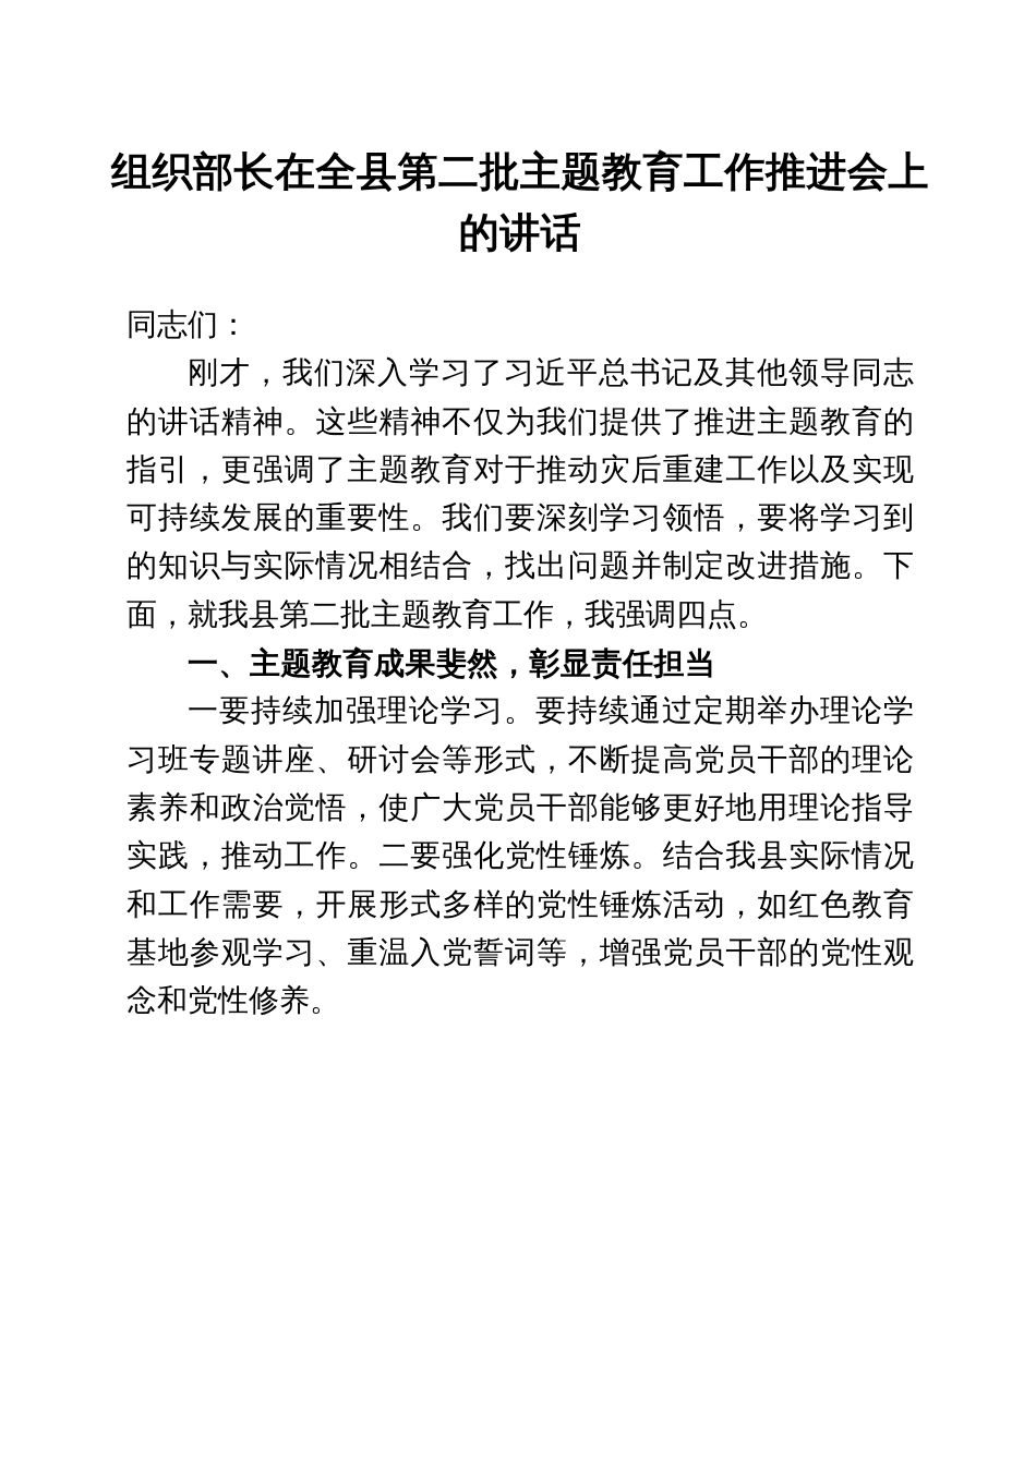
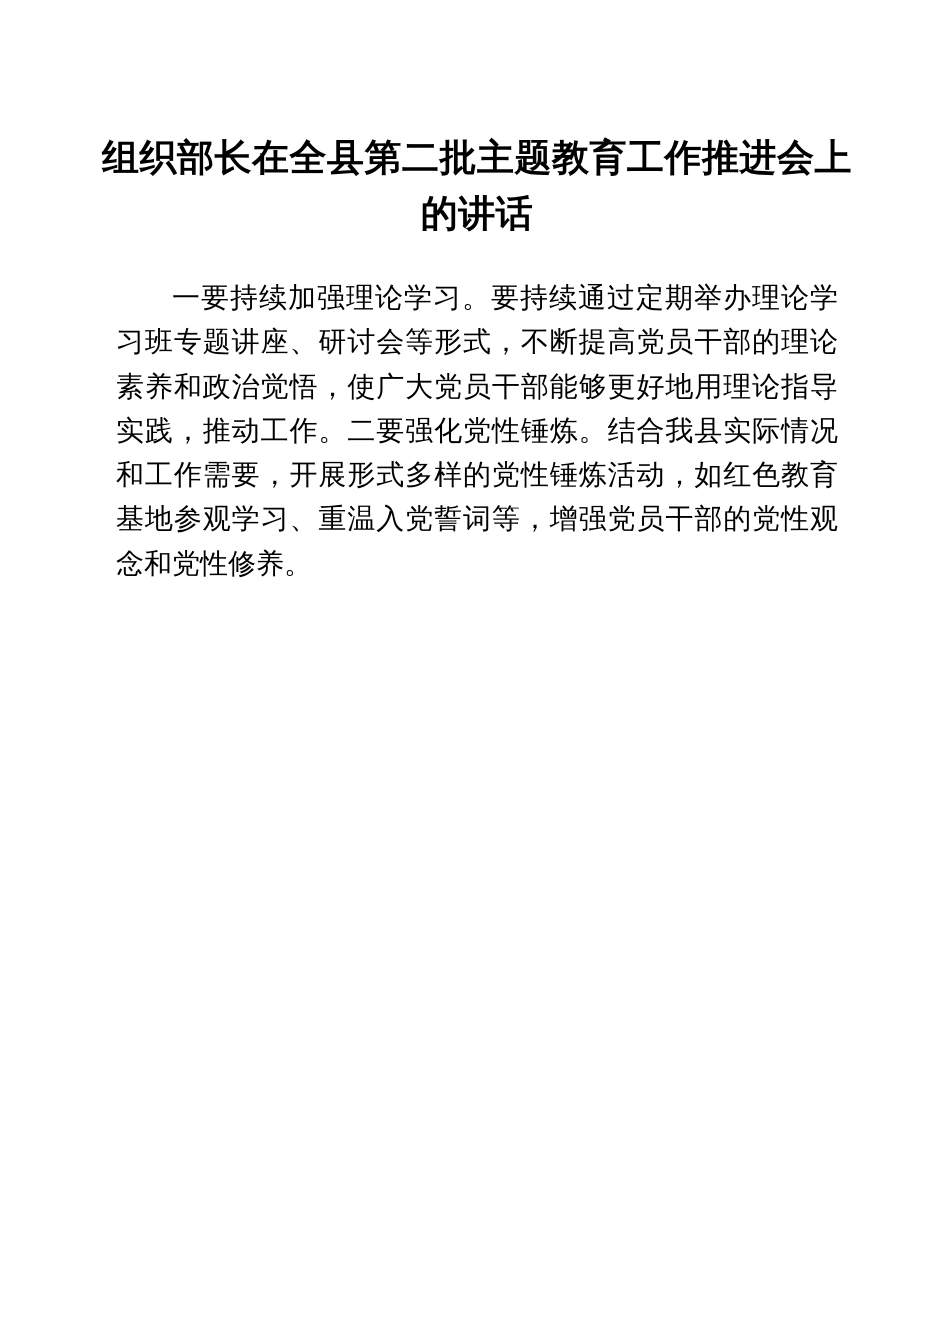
  组织部长在全县第二批主题教育工作推进会上的讲话
- 同志们：
- 刚才，我们深入学习了习近平总书记及其他领导同志的讲话精神。这些精神不仅为我们提供了推进主题教育的指引，更强调了主题教育对于推动灾后重建工作以及实现可持续发展的重要性。我们要深刻学习领悟，要将学习到的知识与实际情况相结合，找出问题并制定改进措施。下面，就我县第二批主题教育工作，我强调四点。
- 一、主题教育成果斐然，彰显责任担当
  一要持续加强理论学习。要持续通过定期举办理论学习班专题讲座、研讨会等形式，不断提高党员干部的理论素养和政治觉悟，使广大党员干部能够更好地用理论指导实践，推动工作。二要强化党性锤炼。结合我县实际情况和工作需要，开展形式多样的党性锤炼活动，如红色教育基地参观学习、重温入党誓词等，增强党员干部的党性观念和党性修养。
